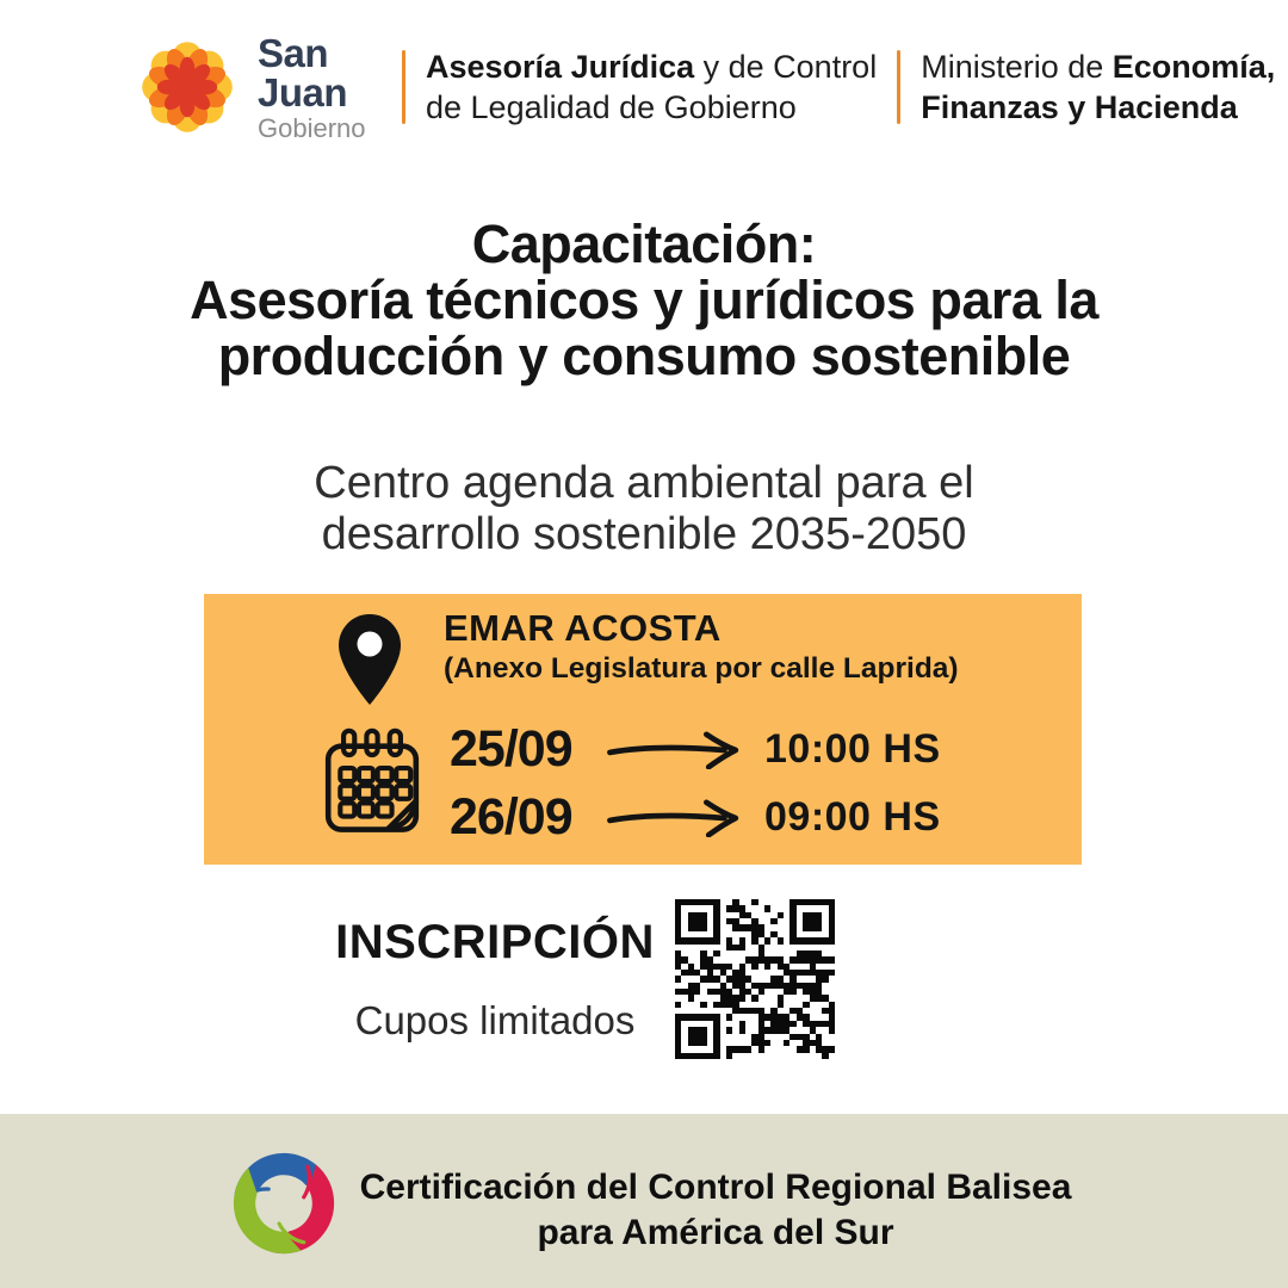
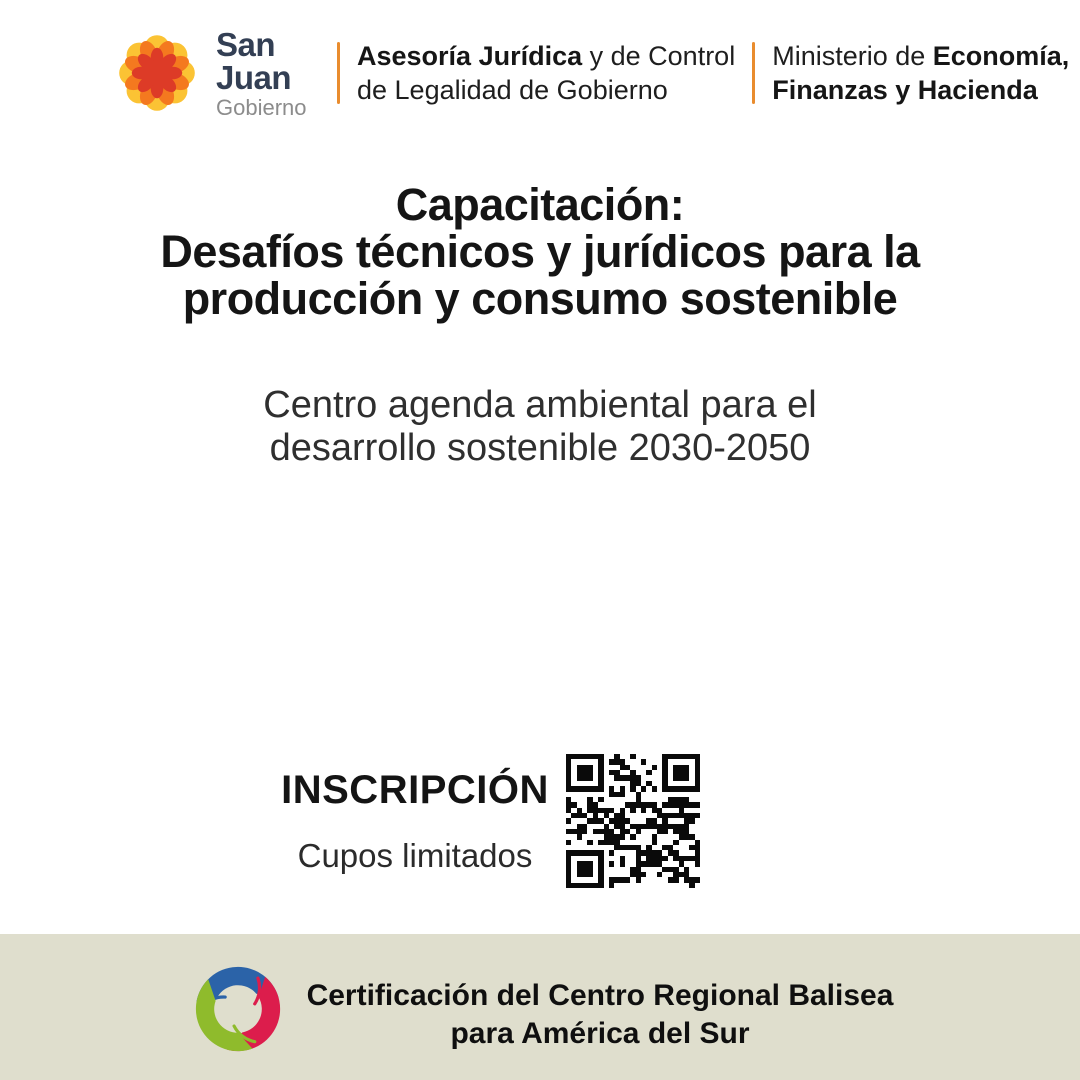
  San Juan
  Gobierno
  Asesoría Jurídica y de Control
  de Legalidad de Gobierno
  Ministerio de Economía,
  Finanzas y Hacienda
  Capacitación:
- Asesoría técnicos y jurídicos para la
+ Desafíos técnicos y jurídicos para la
  producción y consumo sostenible
  Centro agenda ambiental para el
- desarrollo sostenible 2035-2050
+ desarrollo sostenible 2030-2050
- EMAR ACOSTA
- (Anexo Legislatura por calle Laprida)
- 25/09
- 10:00 HS
- 26/09
- 09:00 HS
  INSCRIPCIÓN
  Cupos limitados
- Certificación del Control Regional Balisea
+ Certificación del Centro Regional Balisea
  para América del Sur
